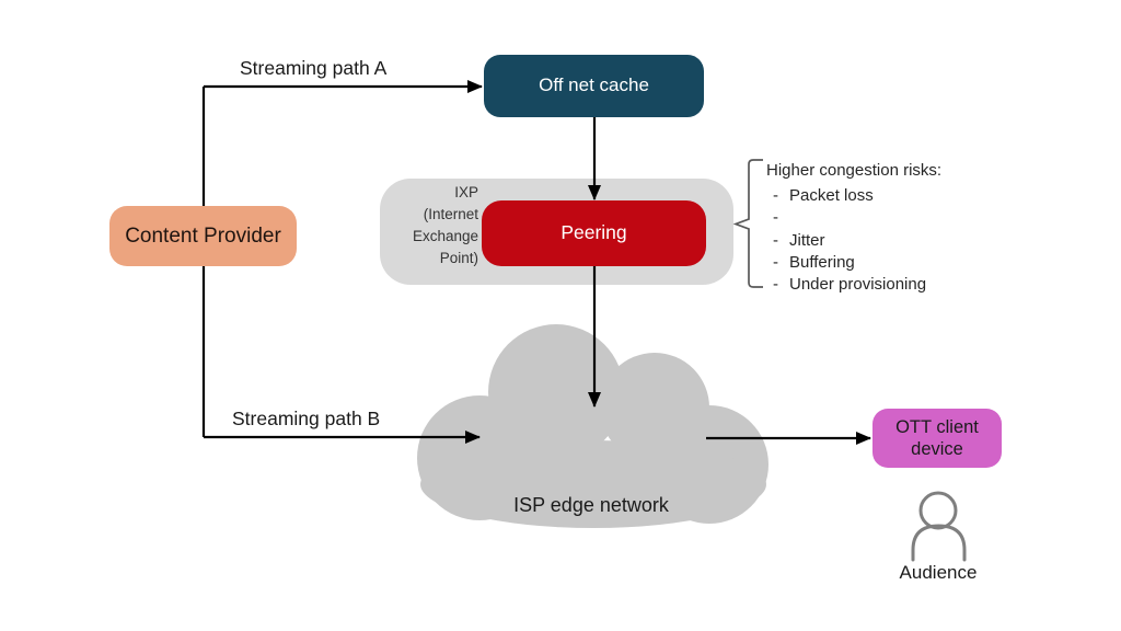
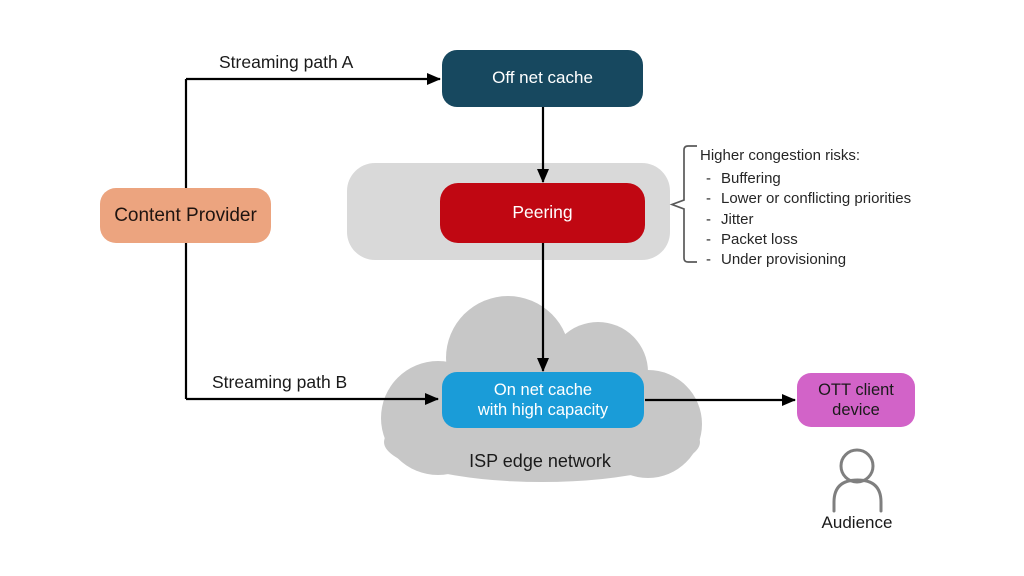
  Content Provider
  Off net cache
- IXP
- (Internet
- Exchange
- Point)
  Peering
+ On net cache
+ with high capacity
  ISP edge network
  OTT client
  device
  Audience
  Streaming path A
  Streaming path B
  Higher congestion risks:
  -
- Packet loss
+ Buffering
  -
+ Lower or conflicting priorities
  -
  Jitter
  -
- Buffering
+ Packet loss
  -
  Under provisioning
